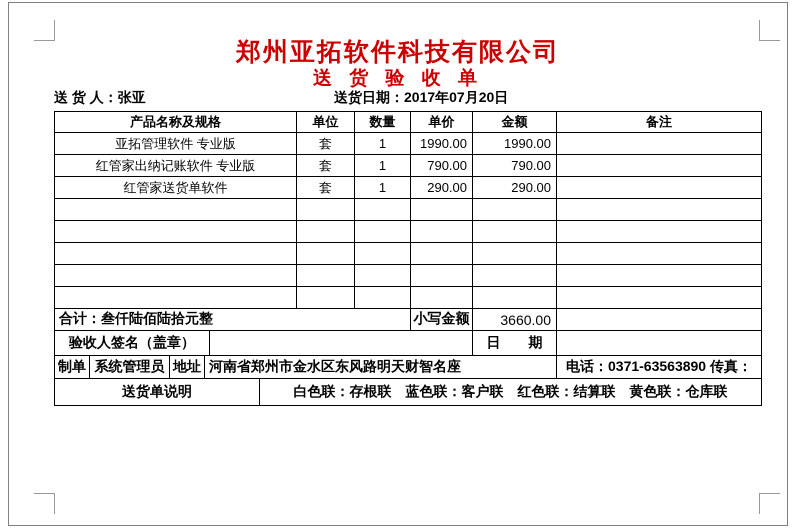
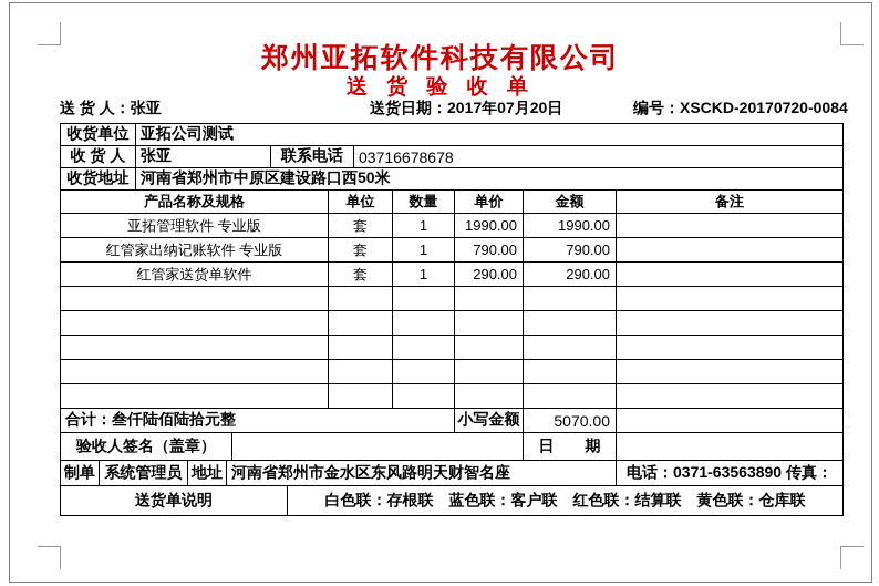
  郑州亚拓软件科技有限公司
  送 货 验 收 单
  送 货 人：张亚
  送货日期：2017年07月20日
+ 编号：XSCKD-20170720-0084
+ 收货单位	亚拓公司测试
+ 收 货 人	张亚	联系电话	03716678678
+ 收货地址	河南省郑州市中原区建设路口西50米
  产品名称及规格	单位	数量	单价	金额	备注
  亚拓管理软件 专业版	套	1	1990.00	1990.00
  红管家出纳记账软件 专业版	套	1	790.00	790.00
  红管家送货单软件	套	1	290.00	290.00
- 合计：叁仟陆佰陆拾元整	小写金额	3660.00
+ 合计：叁仟陆佰陆拾元整	小写金额	5070.00
  验收人签名（盖章）		日 期
  制单	系统管理员	地址	河南省郑州市金水区东风路明天财智名座	电话：0371-63563890 传真：
  送货单说明	白色联：存根联 蓝色联：客户联 红色联：结算联 黄色联：仓库联
